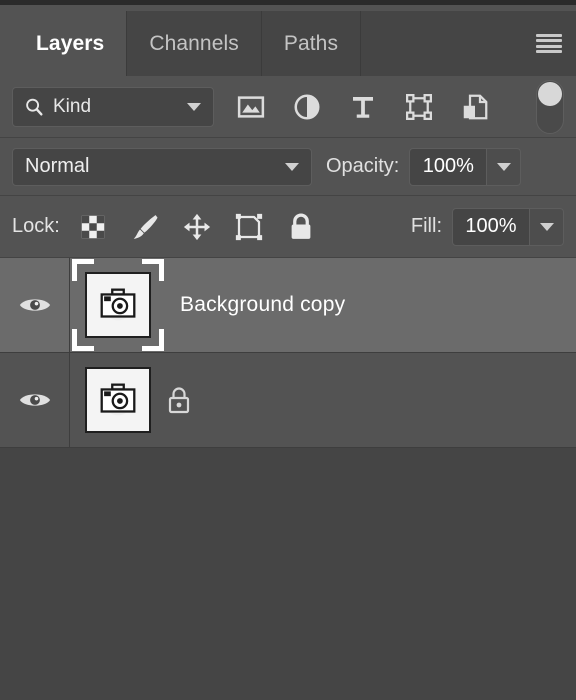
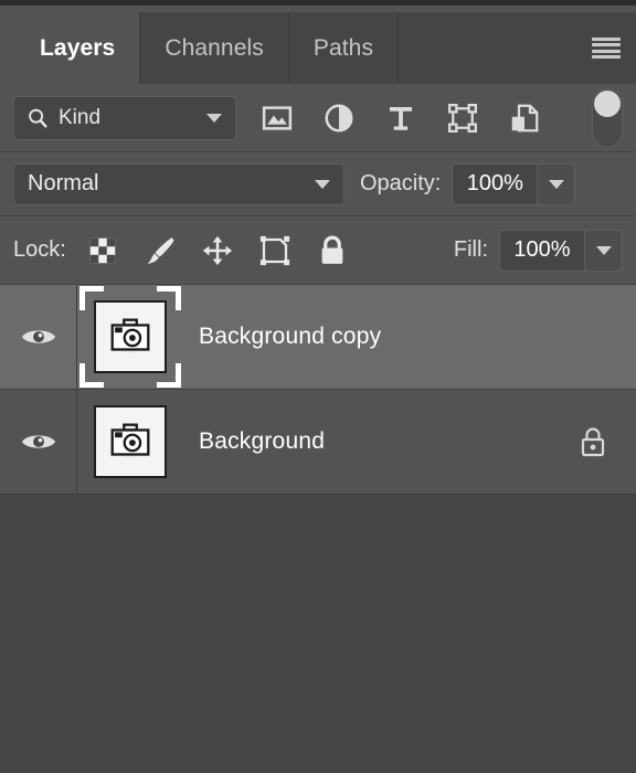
  Layers
  Channels
  Paths
  Kind
  Normal
  Opacity:
  100%
  Lock:
  Fill:
  100%
  Background copy
+ Background
